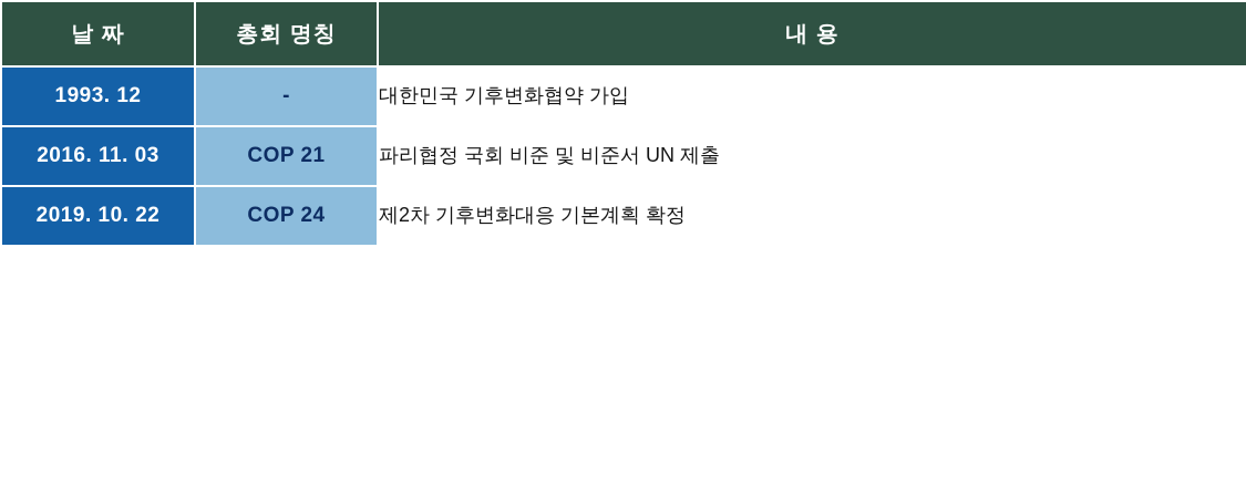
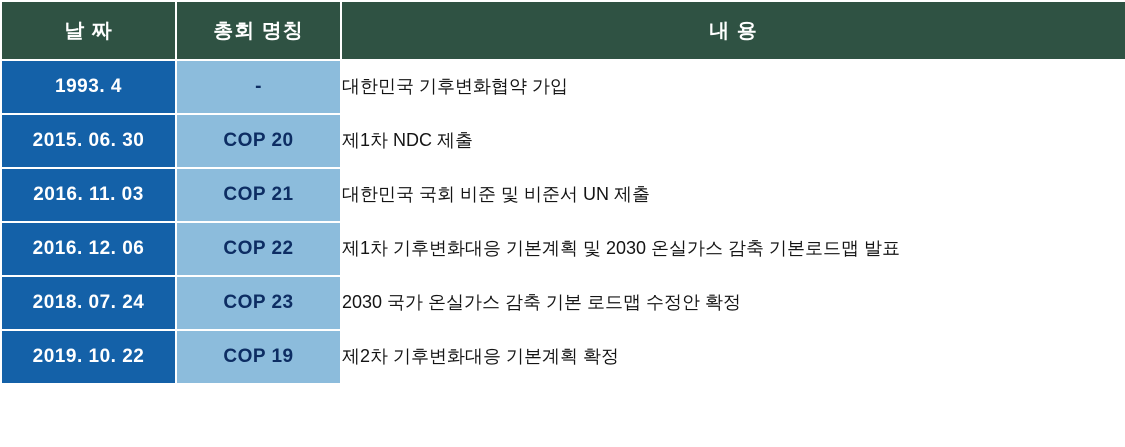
  날 짜	총회 명칭	내 용
- 1993. 12	-	대한민국 기후변화협약 가입
+ 1993. 4	-	대한민국 기후변화협약 가입
+ 2015. 06. 30	COP 20	제1차 NDC 제출
- 2016. 11. 03	COP 21	파리협정 국회 비준 및 비준서 UN 제출
+ 2016. 11. 03	COP 21	대한민국 국회 비준 및 비준서 UN 제출
+ 2016. 12. 06	COP 22	제1차 기후변화대응 기본계획 및 2030 온실가스 감축 기본로드맵 발표
+ 2018. 07. 24	COP 23	2030 국가 온실가스 감축 기본 로드맵 수정안 확정
- 2019. 10. 22	COP 24	제2차 기후변화대응 기본계획 확정
+ 2019. 10. 22	COP 19	제2차 기후변화대응 기본계획 확정
